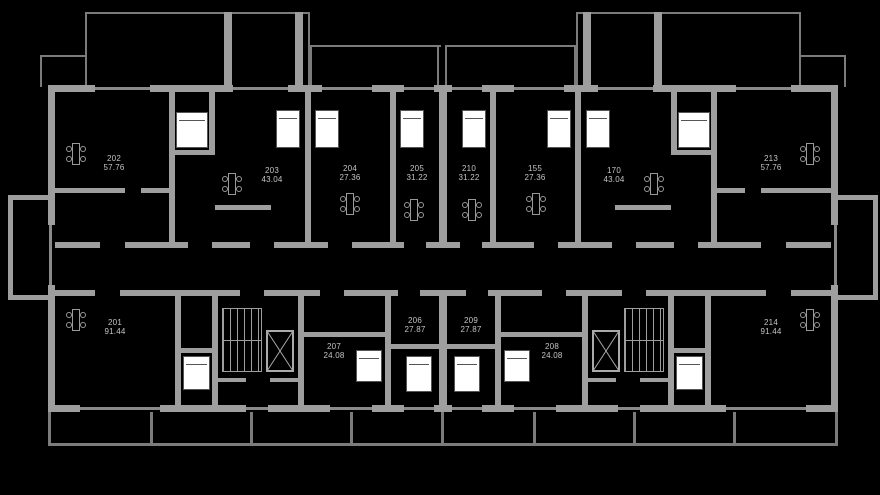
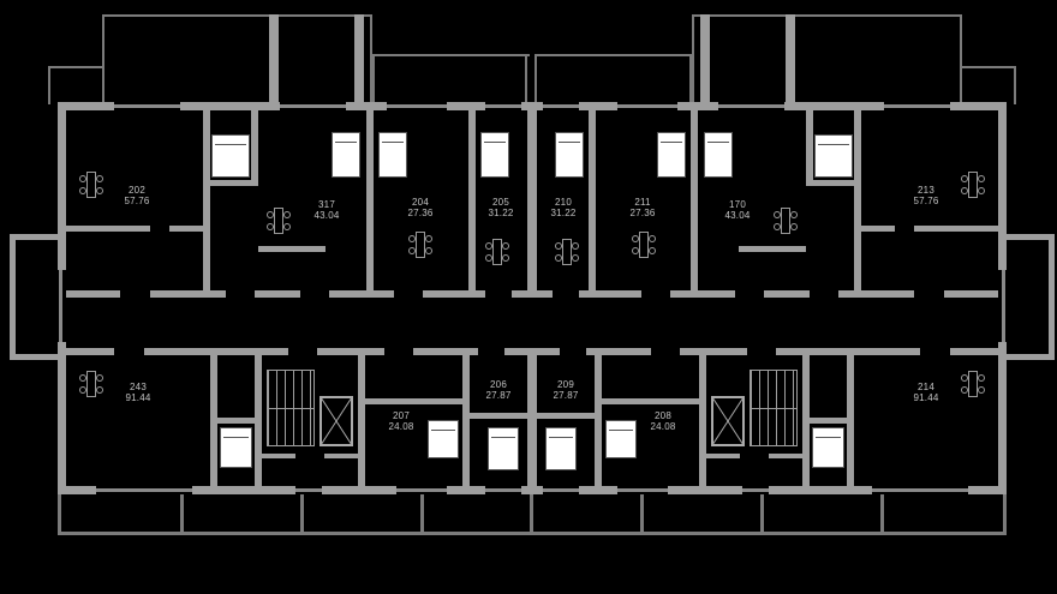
  202
  57.76
- 203
+ 317
  43.04
  204
  27.36
  205
  31.22
  210
  31.22
- 155
+ 211
  27.36
  170
  43.04
  213
  57.76
- 201
+ 243
  91.44
  207
  24.08
  206
  27.87
  209
  27.87
  208
  24.08
  214
  91.44
